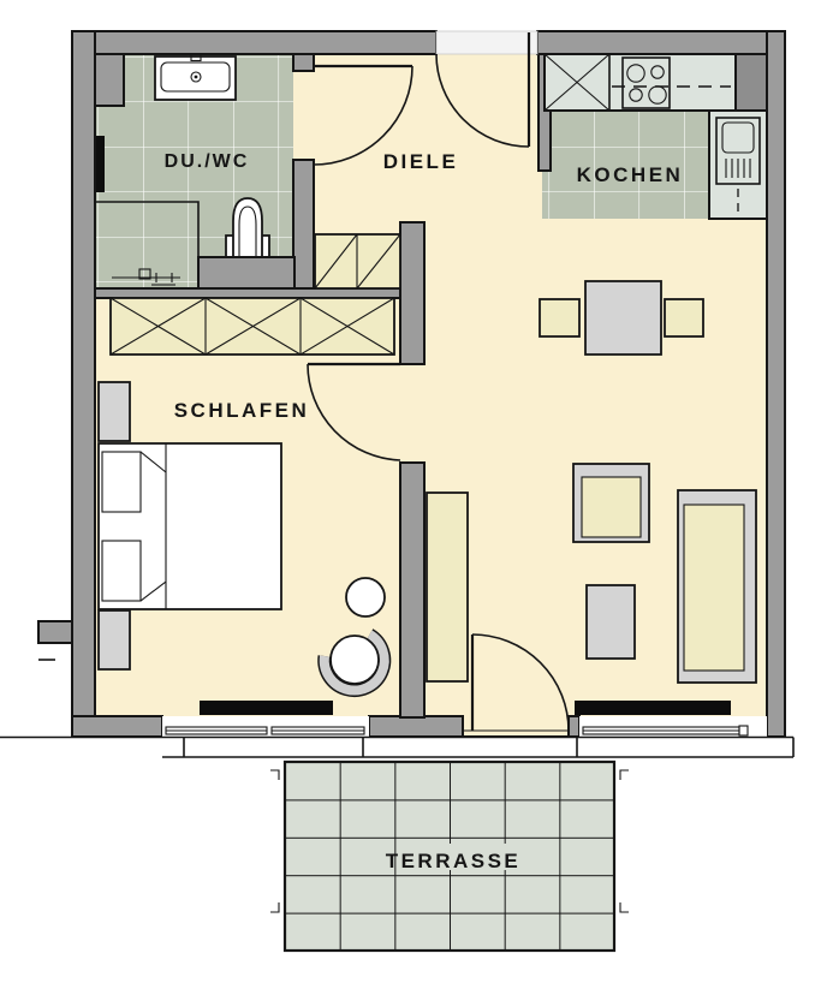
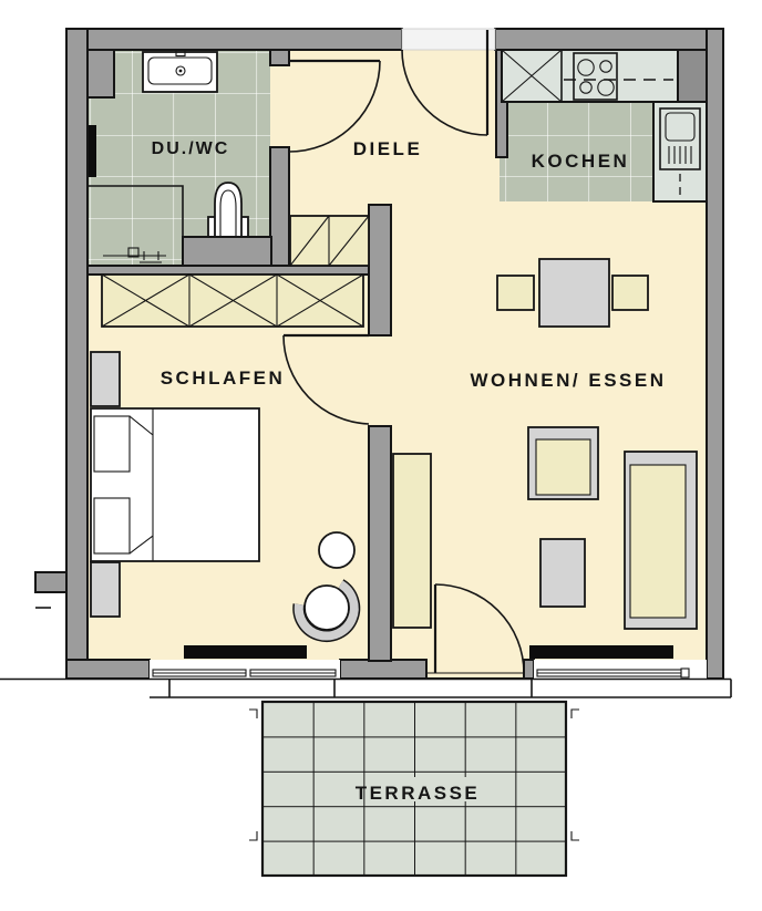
  DU./WC
  DIELE
  KOCHEN
  SCHLAFEN
+ WOHNEN/ ESSEN
  TERRASSE
